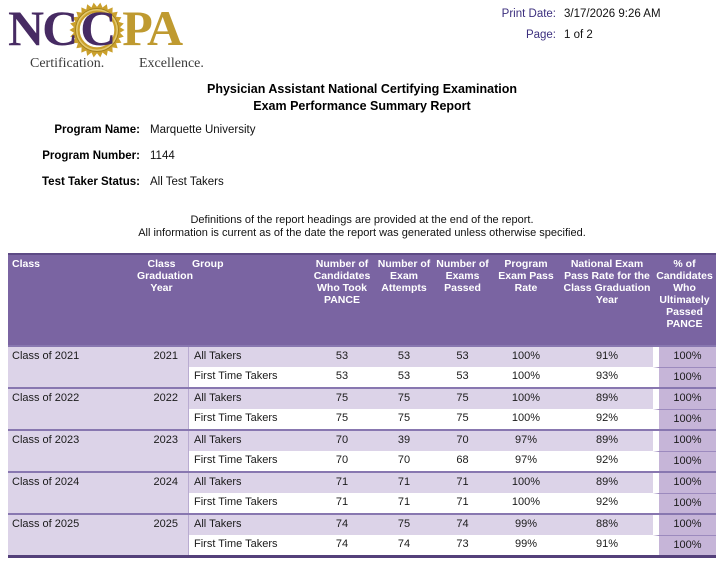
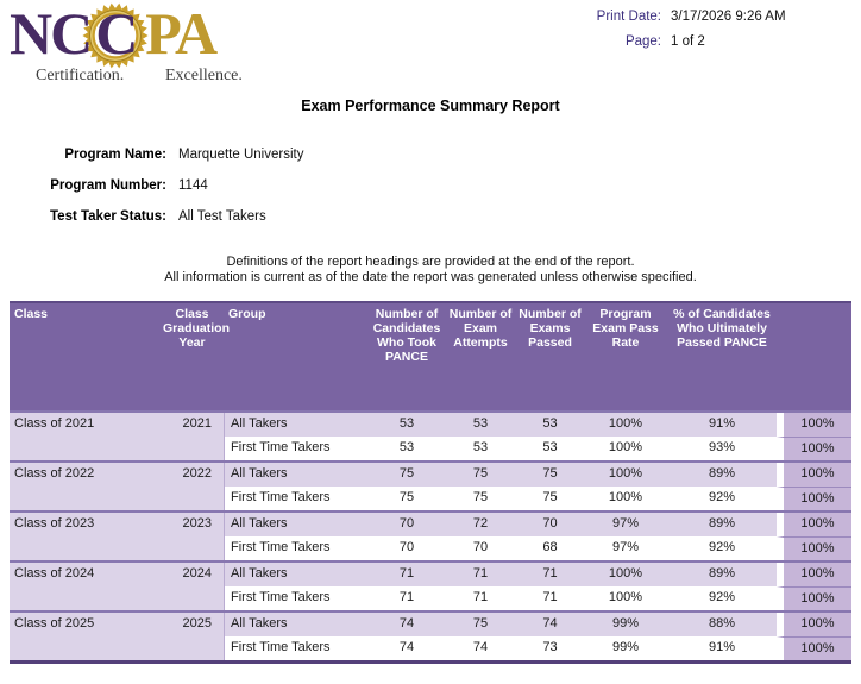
  N
  C
  C
  PA
  Certification.
  Excellence.
  Print Date:
  3/17/2026 9:26 AM
  Page:
  1 of 2
- Physician Assistant National Certifying Examination
  Exam Performance Summary Report
  Program Name:
  Marquette University
  Program Number:
  1144
  Test Taker Status:
  All Test Takers
  Definitions of the report headings are provided at the end of the report.
  All information is current as of the date the report was generated unless otherwise specified.
  Class
  Class Graduation Year
  Group
  Number of Candidates Who Took PANCE
  Number of Exam Attempts
  Number of Exams Passed
  Program Exam Pass Rate
- National Exam Pass Rate for the Class Graduation Year
  % of Candidates Who Ultimately Passed PANCE
  Class of 2021
  2021
  All Takers
  53
  53
  53
  100%
  91%
  100%
  First Time Takers
  53
  53
  53
  100%
  93%
  100%
  Class of 2022
  2022
  All Takers
  75
  75
  75
  100%
  89%
  100%
  First Time Takers
  75
  75
  75
  100%
  92%
  100%
  Class of 2023
  2023
  All Takers
  70
- 39
+ 72
  70
  97%
  89%
  100%
  First Time Takers
  70
  70
  68
  97%
  92%
  100%
  Class of 2024
  2024
  All Takers
  71
  71
  71
  100%
  89%
  100%
  First Time Takers
  71
  71
  71
  100%
  92%
  100%
  Class of 2025
  2025
  All Takers
  74
  75
  74
  99%
  88%
  100%
  First Time Takers
  74
  74
  73
  99%
  91%
  100%
